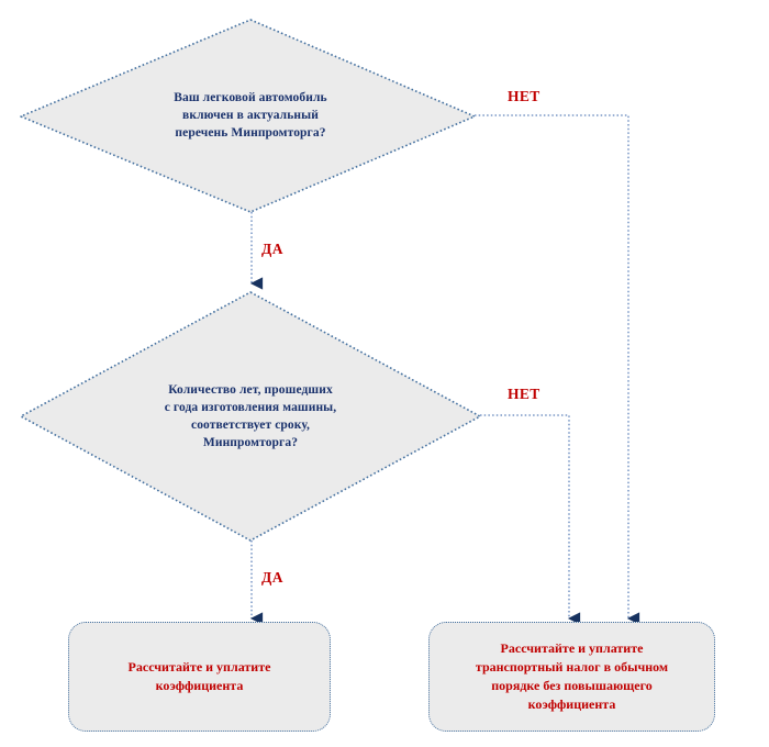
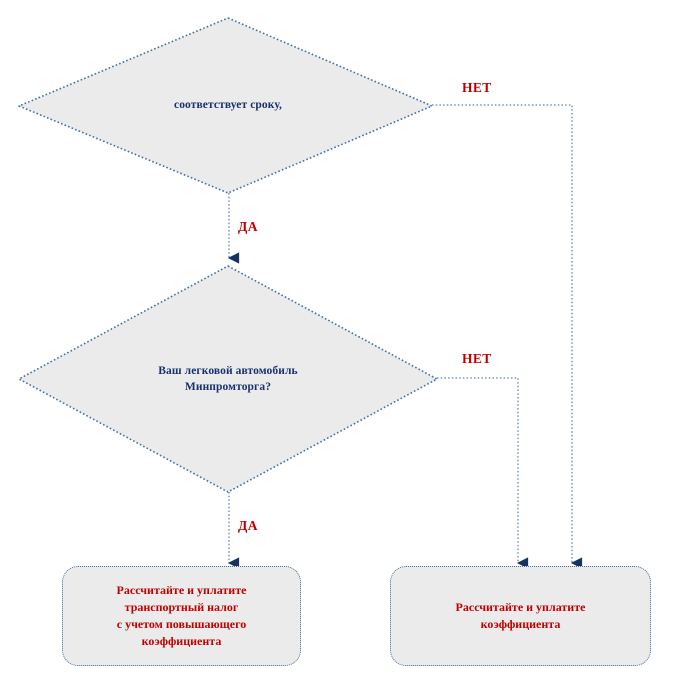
- Ваш легковой автомобиль
+ соответствует сроку,
- включен в актуальный
- перечень Минпромторга?
- Количество лет, прошедших
- с года изготовления машины,
- соответствует сроку,
+ Ваш легковой автомобиль
  Минпромторга?
  Рассчитайте и уплатите
+ транспортный налог
+ с учетом повышающего
  коэффициента
  Рассчитайте и уплатите
- транспортный налог в обычном
- порядке без повышающего
  коэффициента
  НЕТ
  НЕТ
  ДА
  ДА
